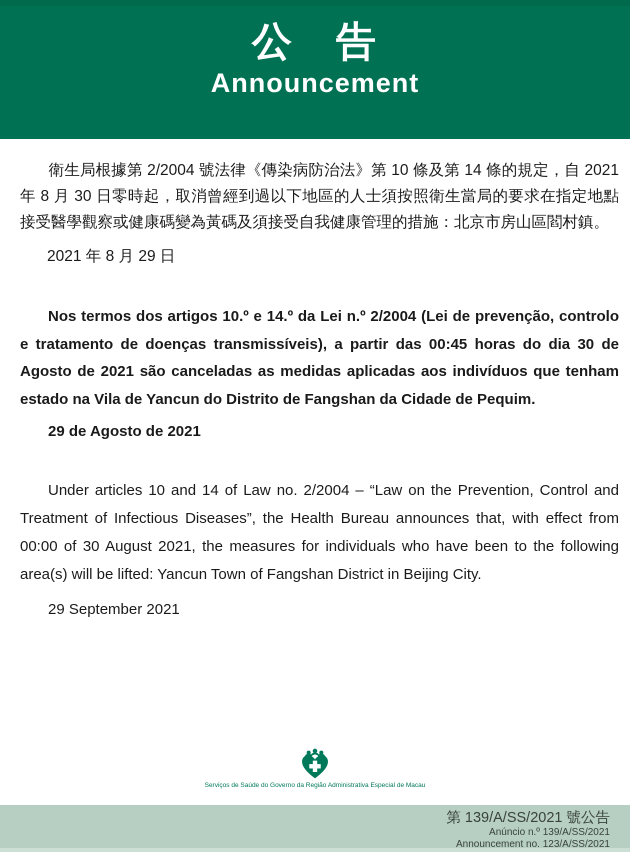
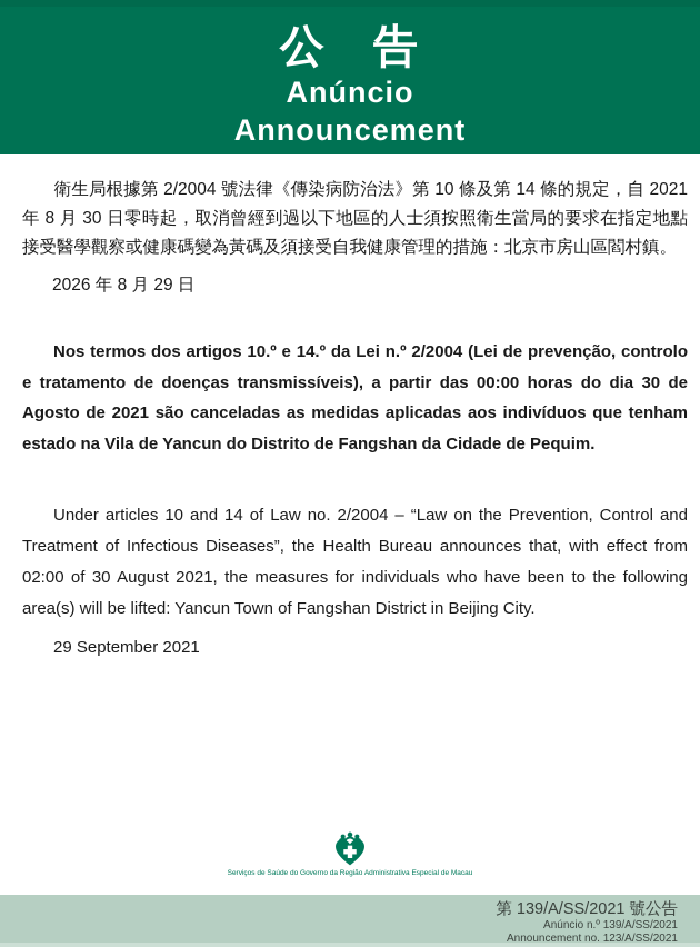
  公 告
+ Anúncio
  Announcement
  衛生局根據第 2/2004 號法律《傳染病防治法》第 10 條及第 14 條的規定，自 2021 年 8 月 30 日零時起，取消曾經到過以下地區的人士須按照衛生當局的要求在指定地點接受醫學觀察或健康碼變為黃碼及須接受自我健康管理的措施：北京市房山區閻村鎮。
- 2021 年 8 月 29 日
+ 2026 年 8 月 29 日
- Nos termos dos artigos 10.º e 14.º da Lei n.º 2/2004 (Lei de prevenção, controlo e tratamento de doenças transmissíveis), a partir das 00:45 horas do dia 30 de Agosto de 2021 são canceladas as medidas aplicadas aos indivíduos que tenham estado na Vila de Yancun do Distrito de Fangshan da Cidade de Pequim.
+ Nos termos dos artigos 10.º e 14.º da Lei n.º 2/2004 (Lei de prevenção, controlo e tratamento de doenças transmissíveis), a partir das 00:00 horas do dia 30 de Agosto de 2021 são canceladas as medidas aplicadas aos indivíduos que tenham estado na Vila de Yancun do Distrito de Fangshan da Cidade de Pequim.
- 29 de Agosto de 2021
- Under articles 10 and 14 of Law no. 2/2004 – “Law on the Prevention, Control and Treatment of Infectious Diseases”, the Health Bureau announces that, with effect from 00:00 of 30 August 2021, the measures for individuals who have been to the following area(s) will be lifted: Yancun Town of Fangshan District in Beijing City.
+ Under articles 10 and 14 of Law no. 2/2004 – “Law on the Prevention, Control and Treatment of Infectious Diseases”, the Health Bureau announces that, with effect from 02:00 of 30 August 2021, the measures for individuals who have been to the following area(s) will be lifted: Yancun Town of Fangshan District in Beijing City.
  29 September 2021
  第 139/A/SS/2021 號公告
  Anúncio n.º 139/A/SS/2021
  Announcement no. 123/A/SS/2021
